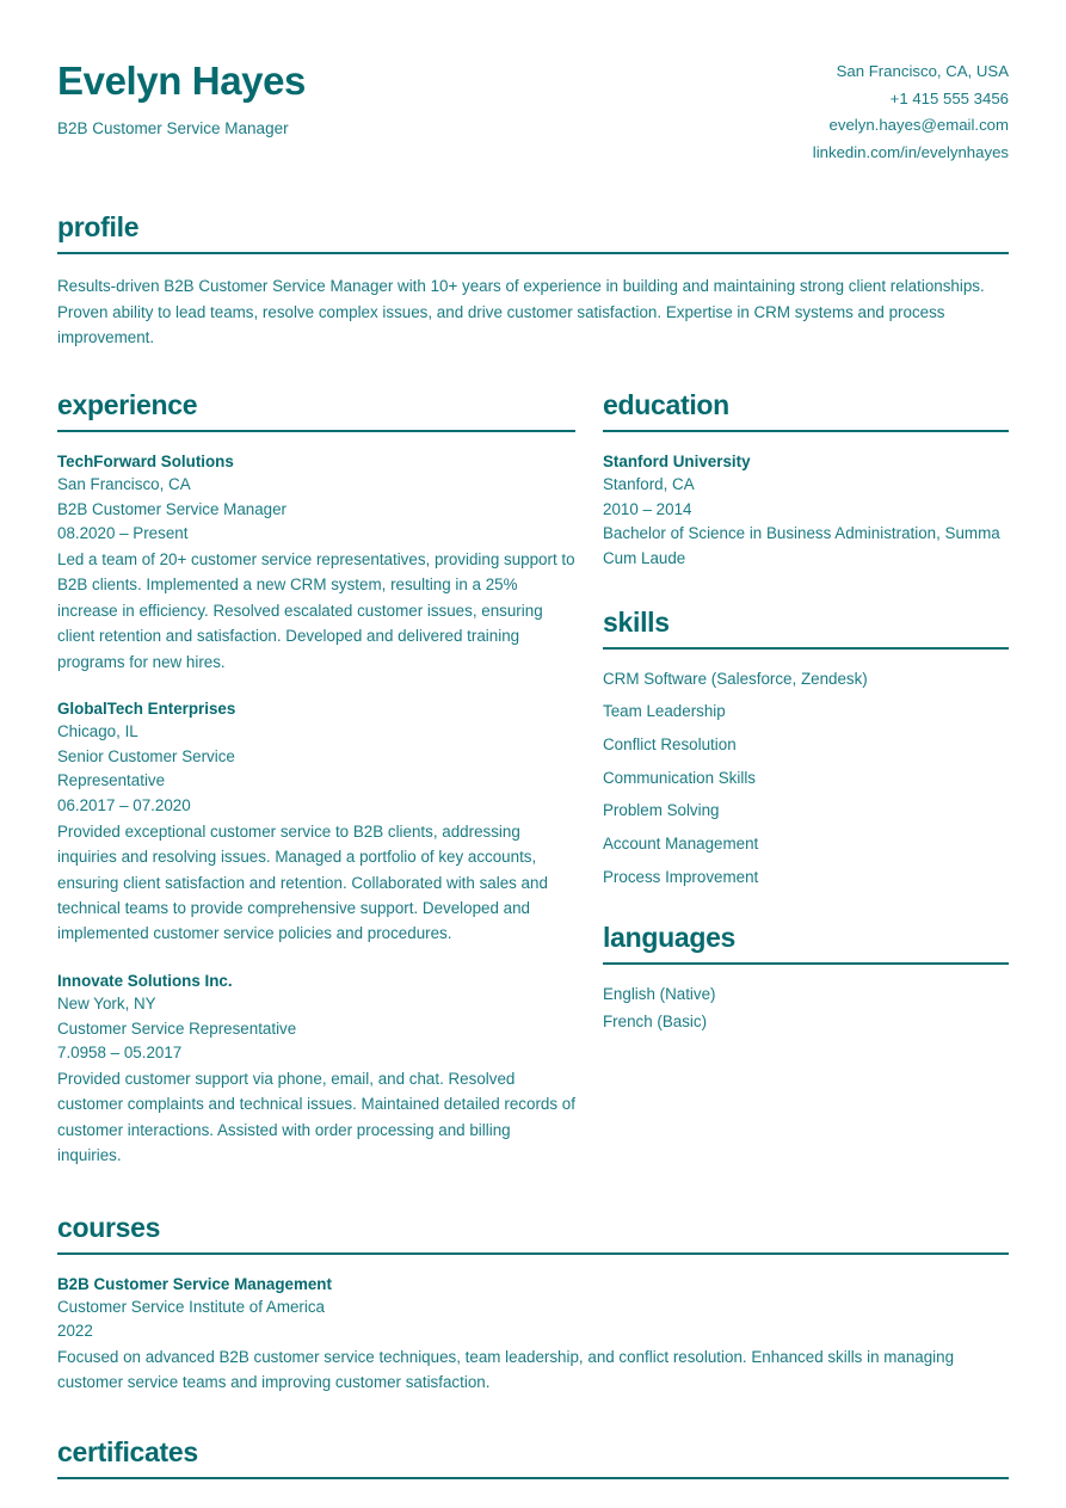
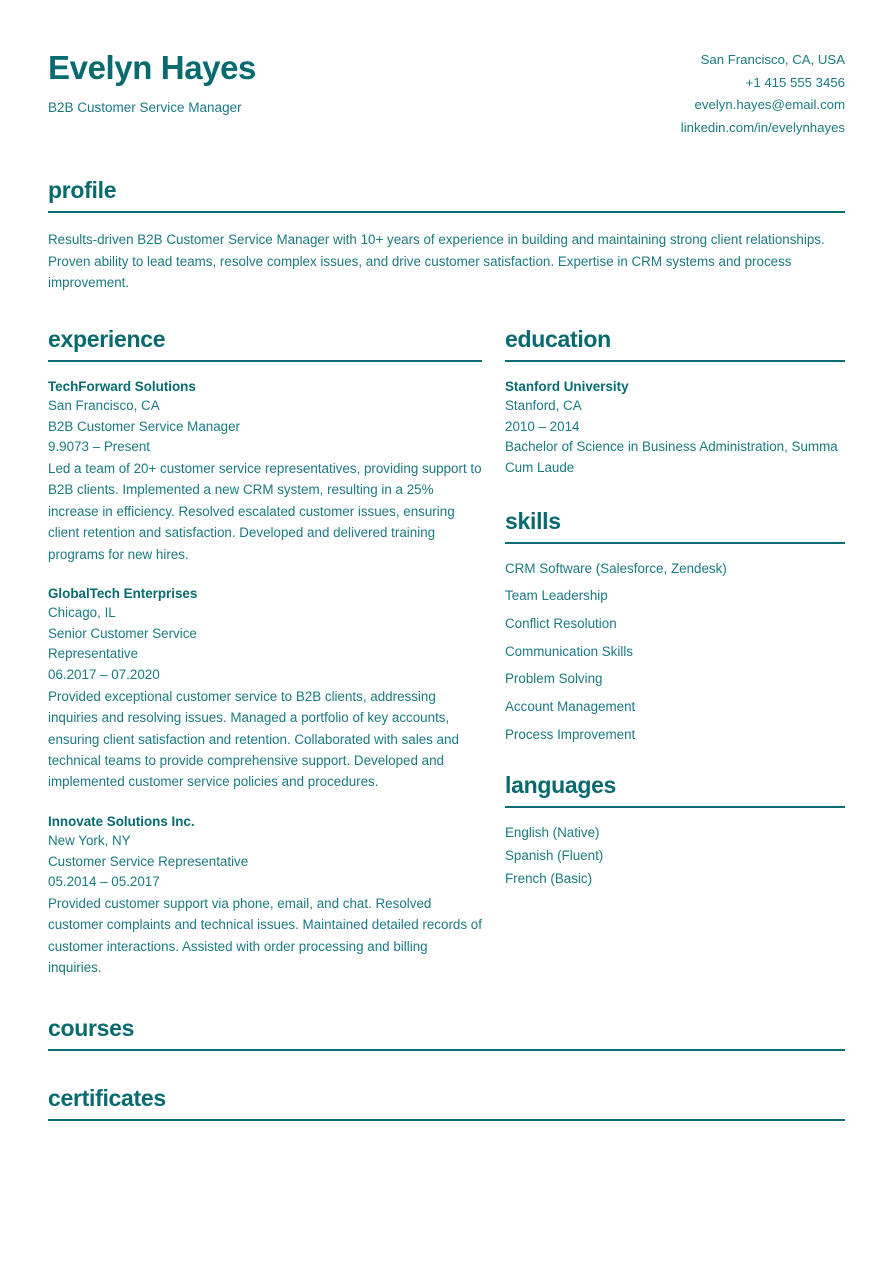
  Evelyn Hayes
  B2B Customer Service Manager
  San Francisco, CA, USA
  +1 415 555 3456
  evelyn.hayes@email.com
  linkedin.com/in/evelynhayes
  profile
  Results-driven B2B Customer Service Manager with 10+ years of experience in building and maintaining strong client relationships. Proven ability to lead teams, resolve complex issues, and drive customer satisfaction. Expertise in CRM systems and process improvement.
  experience
  TechForward Solutions
  San Francisco, CA
  B2B Customer Service Manager
- 08.2020 – Present
+ 9.9073 – Present
  Led a team of 20+ customer service representatives, providing support to B2B clients. Implemented a new CRM system, resulting in a 25% increase in efficiency. Resolved escalated customer issues, ensuring client retention and satisfaction. Developed and delivered training programs for new hires.
  GlobalTech Enterprises
  Chicago, IL
  Senior Customer Service Representative
  06.2017 – 07.2020
  Provided exceptional customer service to B2B clients, addressing inquiries and resolving issues. Managed a portfolio of key accounts, ensuring client satisfaction and retention. Collaborated with sales and technical teams to provide comprehensive support. Developed and implemented customer service policies and procedures.
  Innovate Solutions Inc.
  New York, NY
  Customer Service Representative
- 7.0958 – 05.2017
+ 05.2014 – 05.2017
  Provided customer support via phone, email, and chat. Resolved customer complaints and technical issues. Maintained detailed records of customer interactions. Assisted with order processing and billing inquiries.
  education
  Stanford University
  Stanford, CA
  2010 – 2014
  Bachelor of Science in Business Administration, Summa Cum Laude
  skills
  CRM Software (Salesforce, Zendesk)
  Team Leadership
  Conflict Resolution
  Communication Skills
  Problem Solving
  Account Management
  Process Improvement
  languages
  English (Native)
+ Spanish (Fluent)
  French (Basic)
  courses
- B2B Customer Service Management
- Customer Service Institute of America
- 2022
- Focused on advanced B2B customer service techniques, team leadership, and conflict resolution. Enhanced skills in managing customer service teams and improving customer satisfaction.
  certificates
